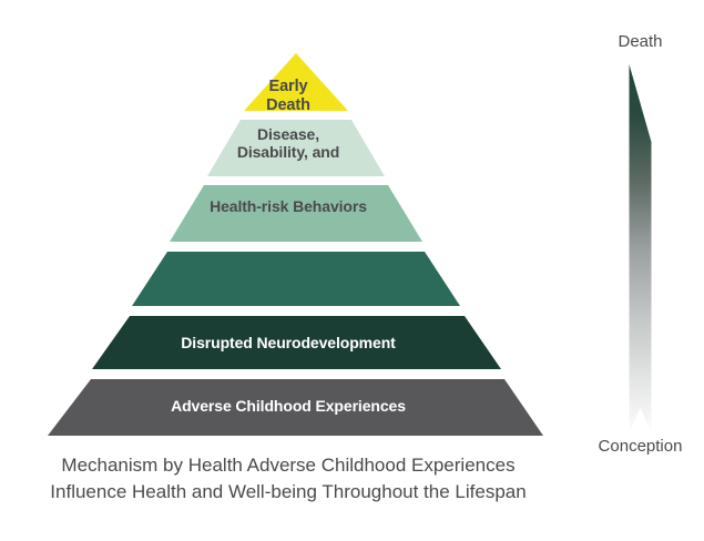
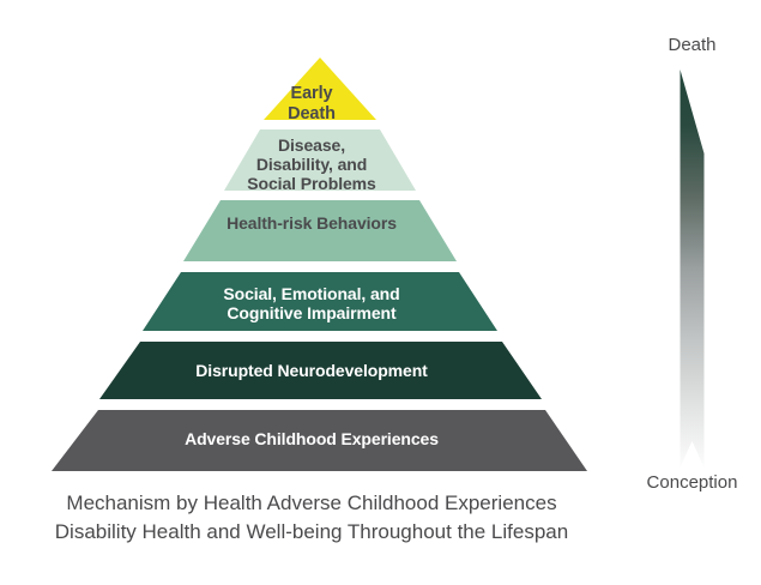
  Early
  Death
  Disease,
  Disability, and
+ Social Problems
  Health-risk Behaviors
+ Social, Emotional, and
+ Cognitive Impairment
  Disrupted Neurodevelopment
  Adverse Childhood Experiences
  Mechanism by Health Adverse Childhood Experiences
- Influence Health and Well-being Throughout the Lifespan
+ Disability Health and Well-being Throughout the Lifespan
  Death
  Conception
